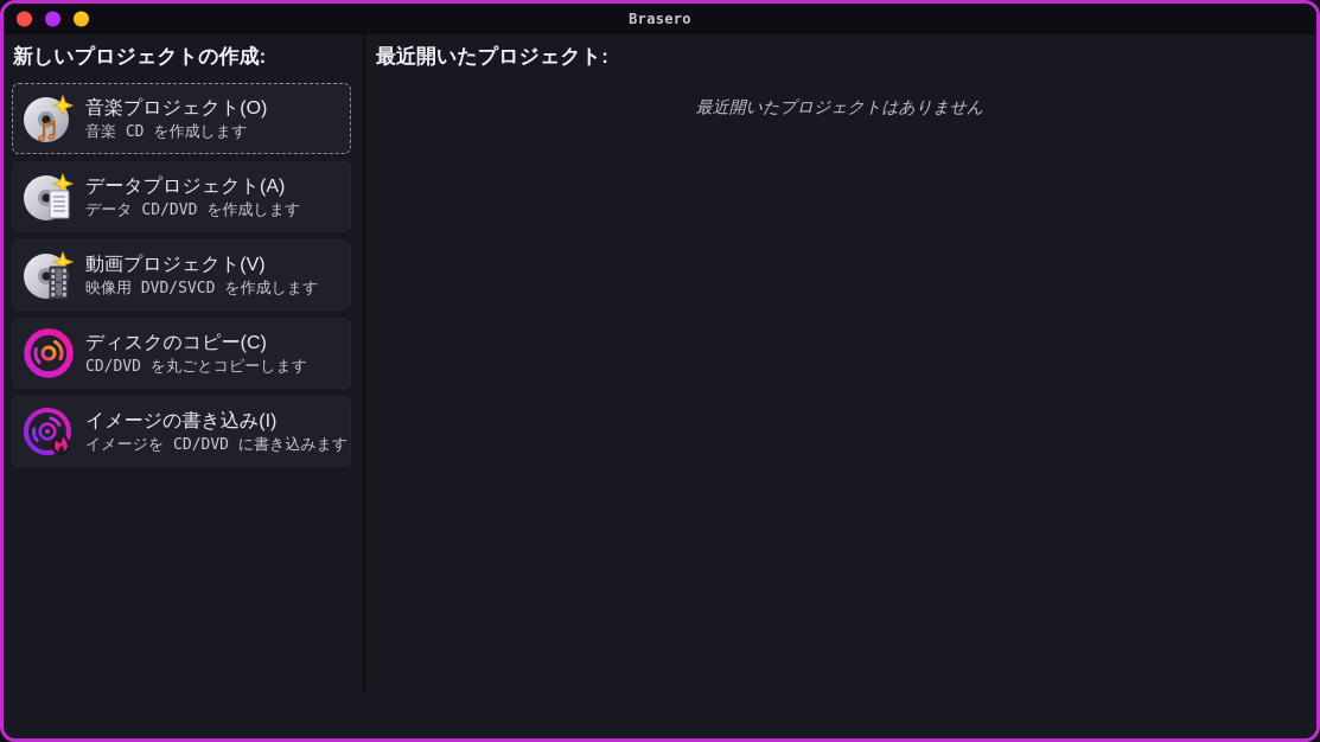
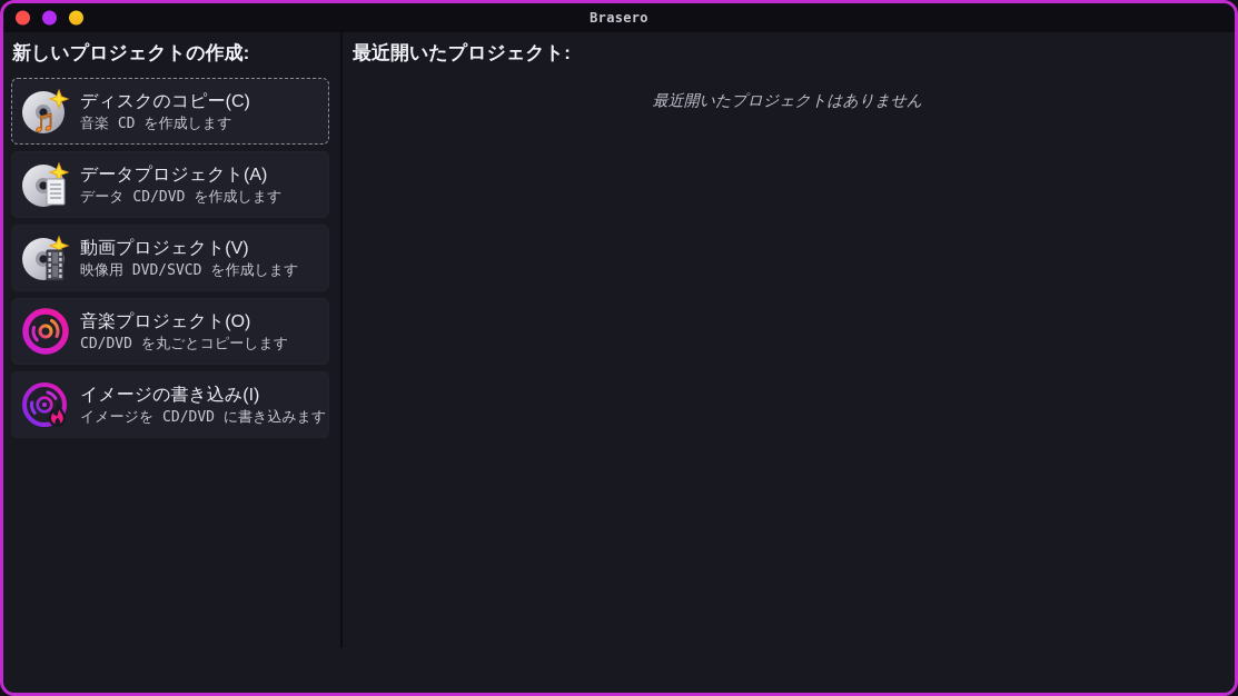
  Brasero
  新しいプロジェクトの作成:
  ♫
- 音楽プロジェクト(O)
+ ディスクのコピー(C)
  音楽 CD を作成します
  データプロジェクト(A)
  データ CD/DVD を作成します
  動画プロジェクト(V)
  映像用 DVD/SVCD を作成します
- ディスクのコピー(C)
+ 音楽プロジェクト(O)
  CD/DVD を丸ごとコピーします
  イメージの書き込み(I)
  イメージを CD/DVD に書き込みます
  最近開いたプロジェクト:
  最近開いたプロジェクトはありません
